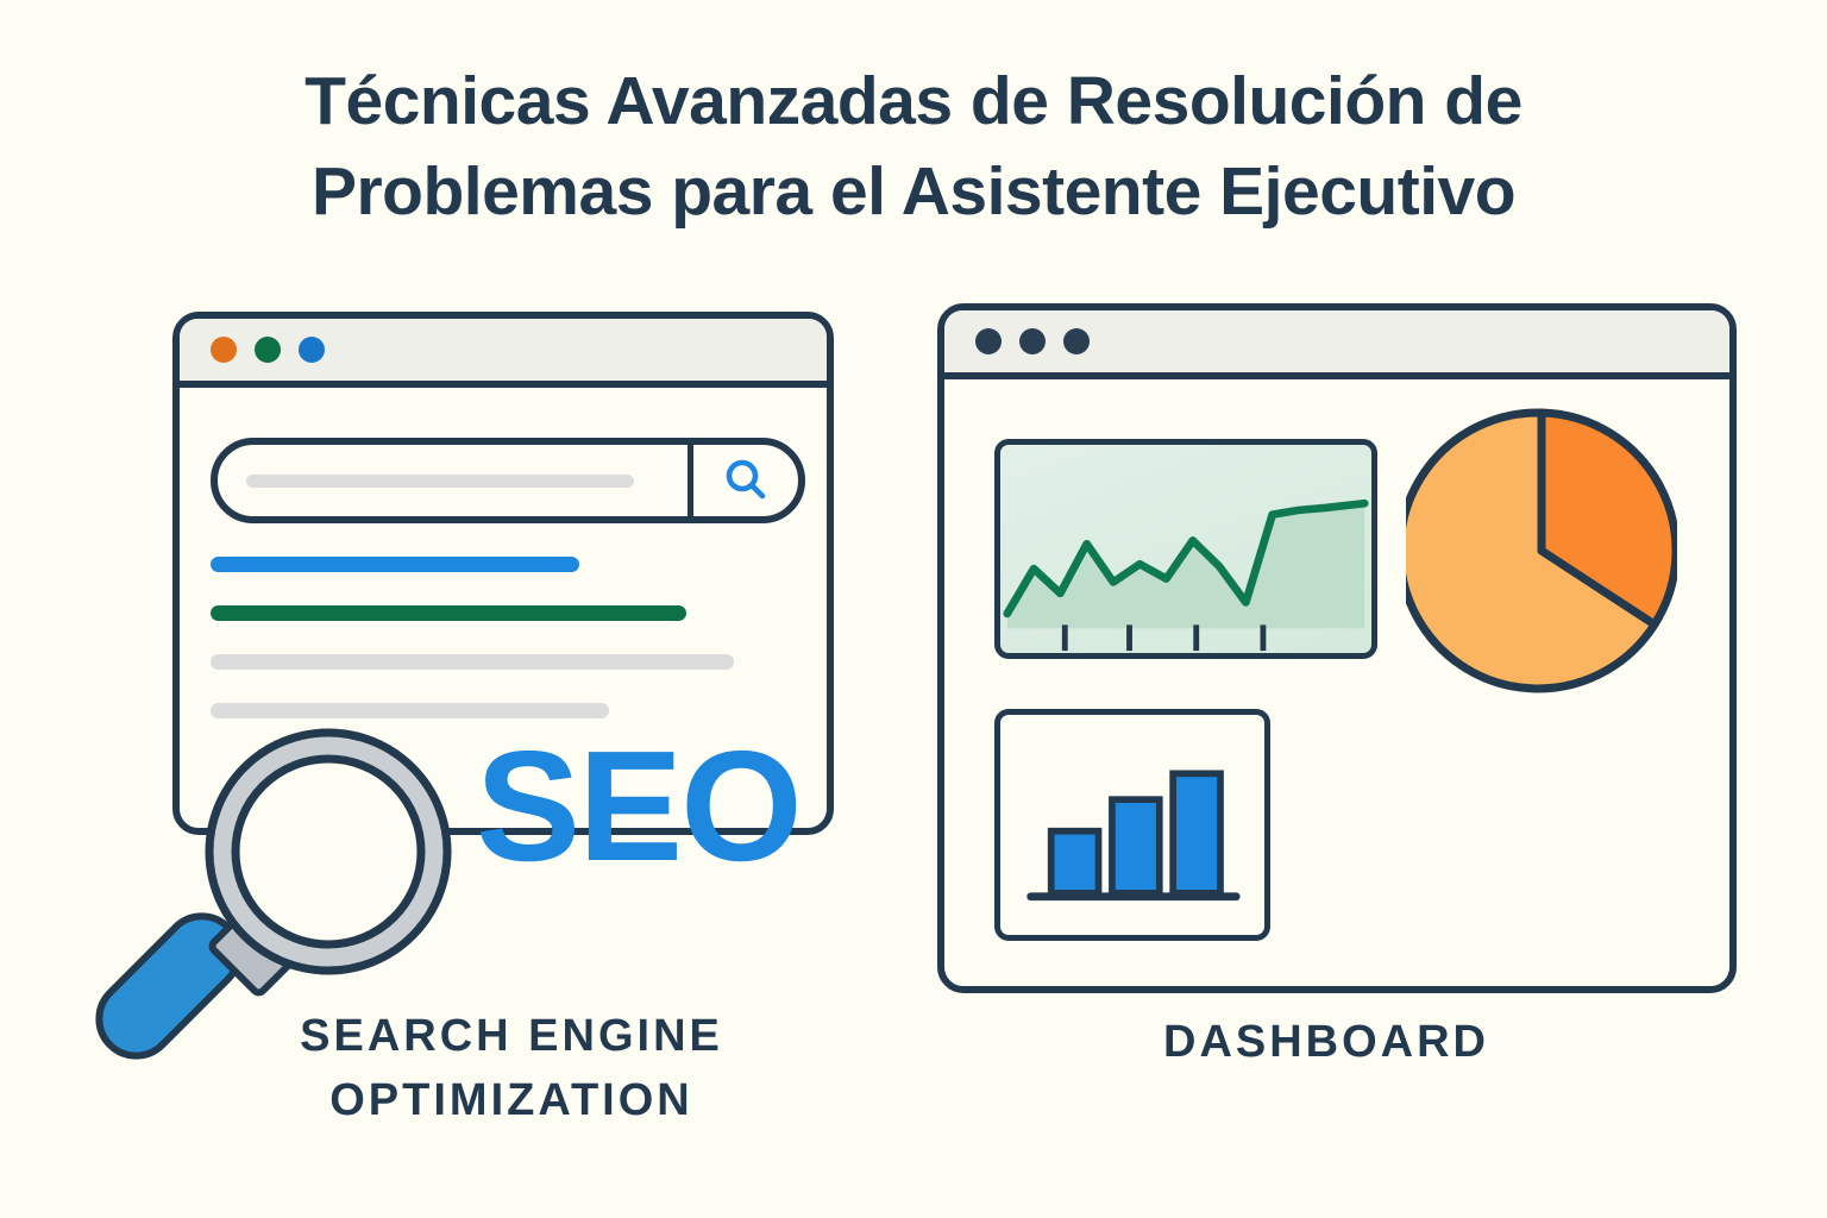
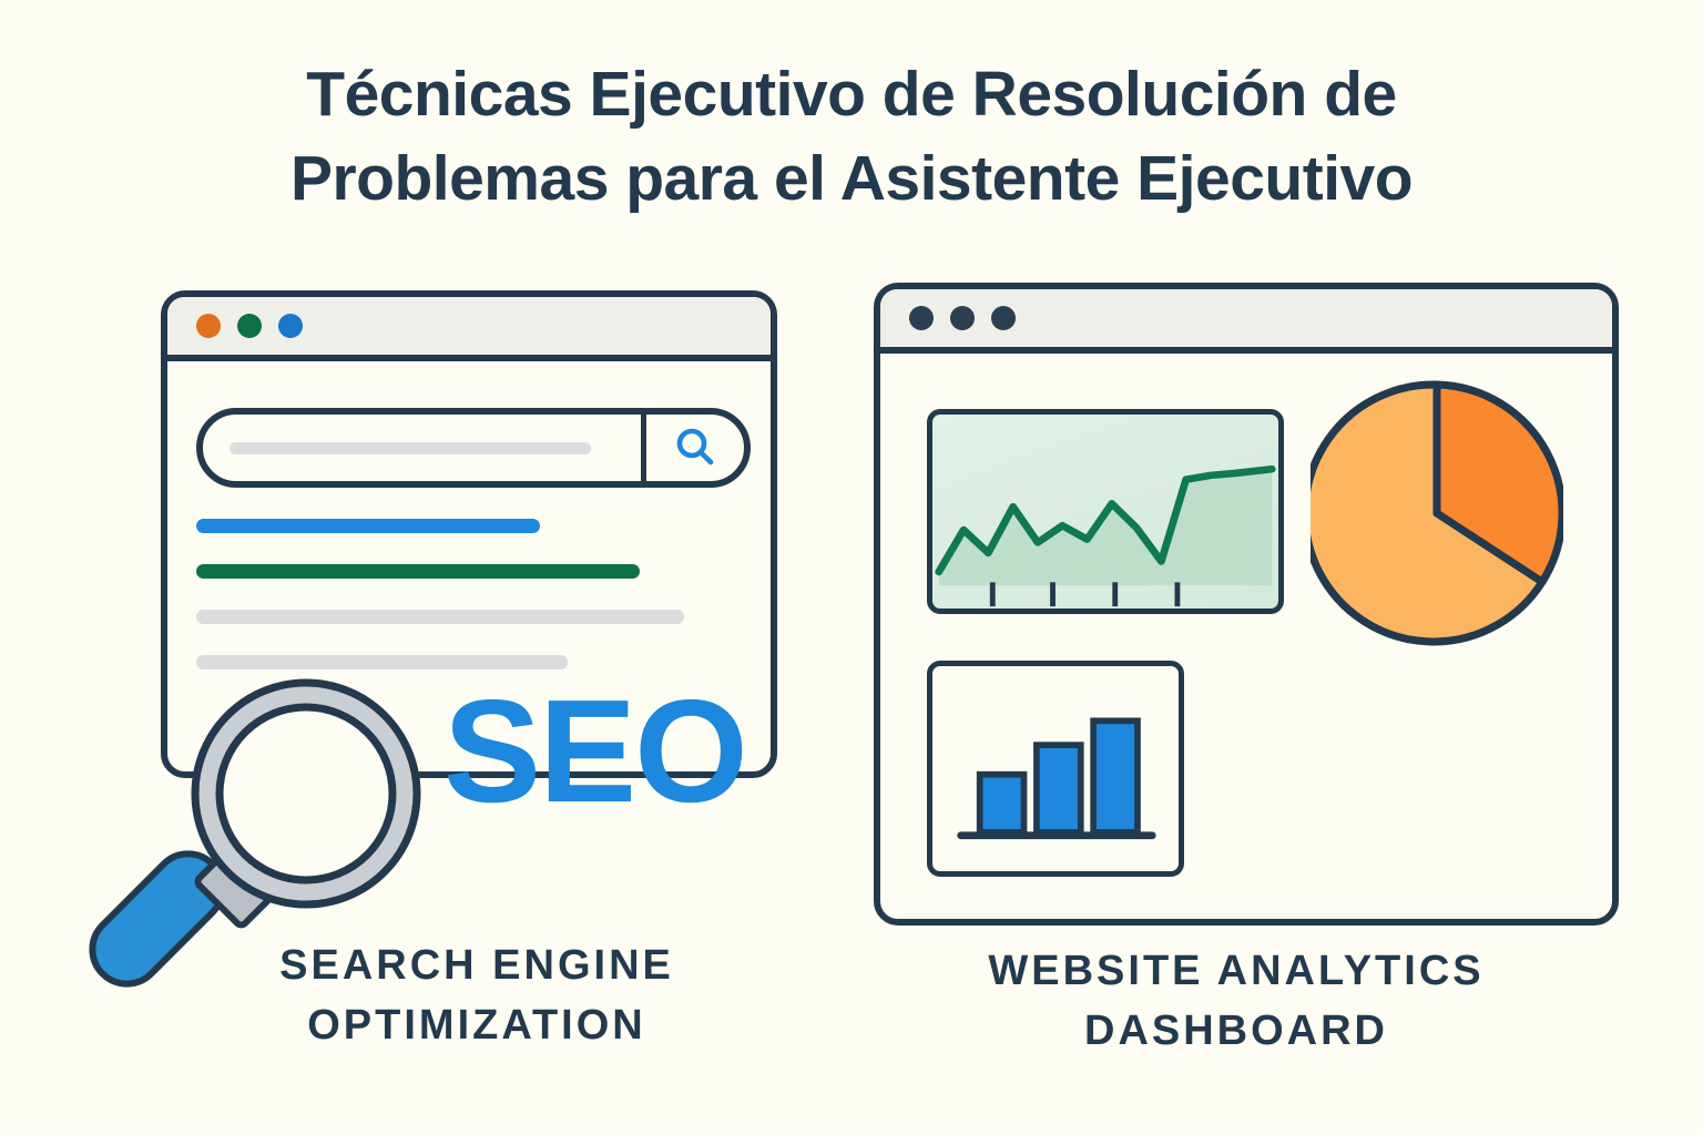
- Técnicas Avanzadas de Resolución de
+ Técnicas Ejecutivo de Resolución de
  Problemas para el Asistente Ejecutivo
  SEO
  SEARCH ENGINE
  OPTIMIZATION
+ WEBSITE ANALYTICS
  DASHBOARD
